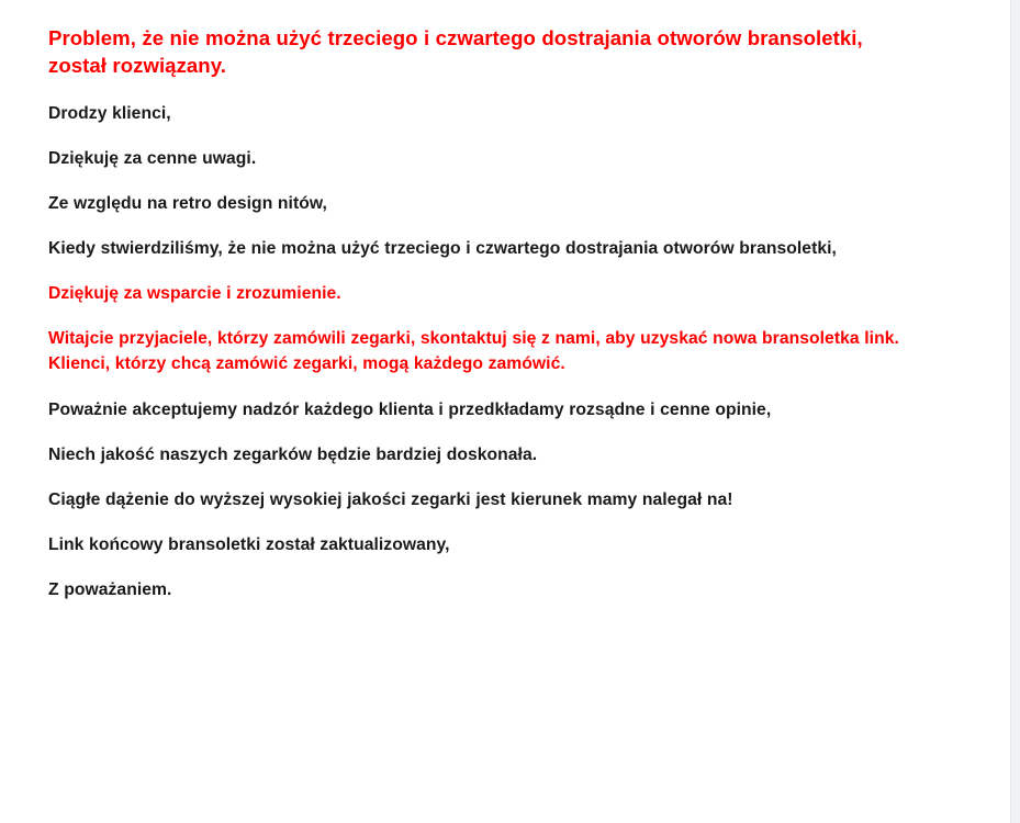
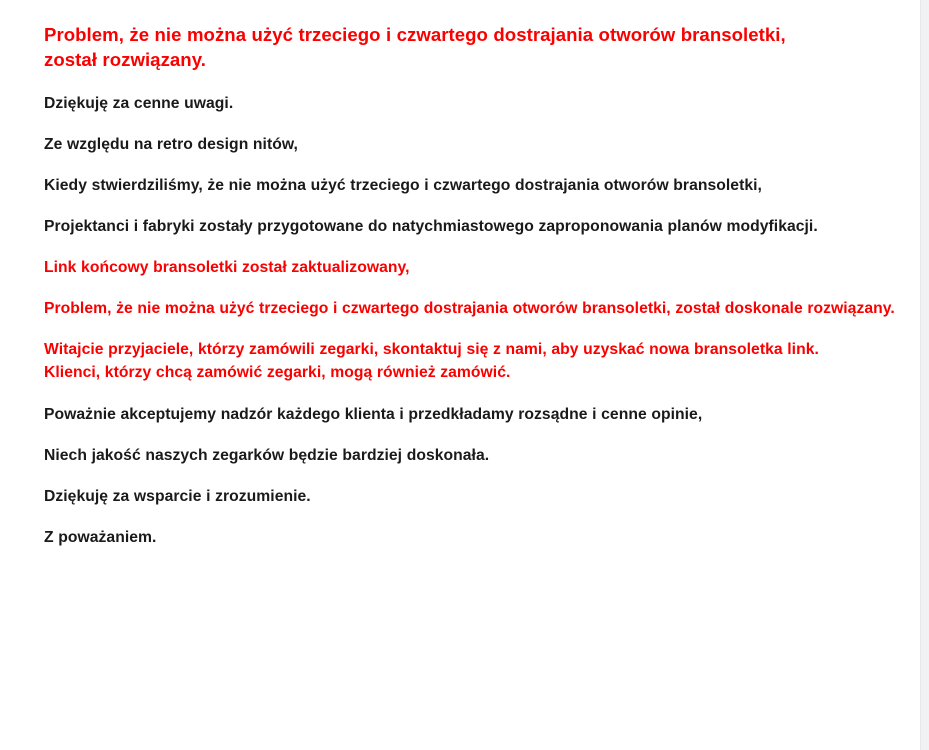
  Problem, że nie można użyć trzeciego i czwartego dostrajania otworów bransoletki, został rozwiązany.
- Drodzy klienci,
  Dziękuję za cenne uwagi.
  Ze względu na retro design nitów,
  Kiedy stwierdziliśmy, że nie można użyć trzeciego i czwartego dostrajania otworów bransoletki,
+ Projektanci i fabryki zostały przygotowane do natychmiastowego zaproponowania planów modyfikacji.
- Dziękuję za wsparcie i zrozumienie.
+ Link końcowy bransoletki został zaktualizowany,
+ Problem, że nie można użyć trzeciego i czwartego dostrajania otworów bransoletki, został doskonale rozwiązany.
  Witajcie przyjaciele, którzy zamówili zegarki, skontaktuj się z nami, aby uzyskać nowa bransoletka link.
- Klienci, którzy chcą zamówić zegarki, mogą każdego zamówić.
+ Klienci, którzy chcą zamówić zegarki, mogą również zamówić.
  Poważnie akceptujemy nadzór każdego klienta i przedkładamy rozsądne i cenne opinie,
  Niech jakość naszych zegarków będzie bardziej doskonała.
- Ciągłe dążenie do wyższej wysokiej jakości zegarki jest kierunek mamy nalegał na!
- Link końcowy bransoletki został zaktualizowany,
+ Dziękuję za wsparcie i zrozumienie.
  Z poważaniem.
